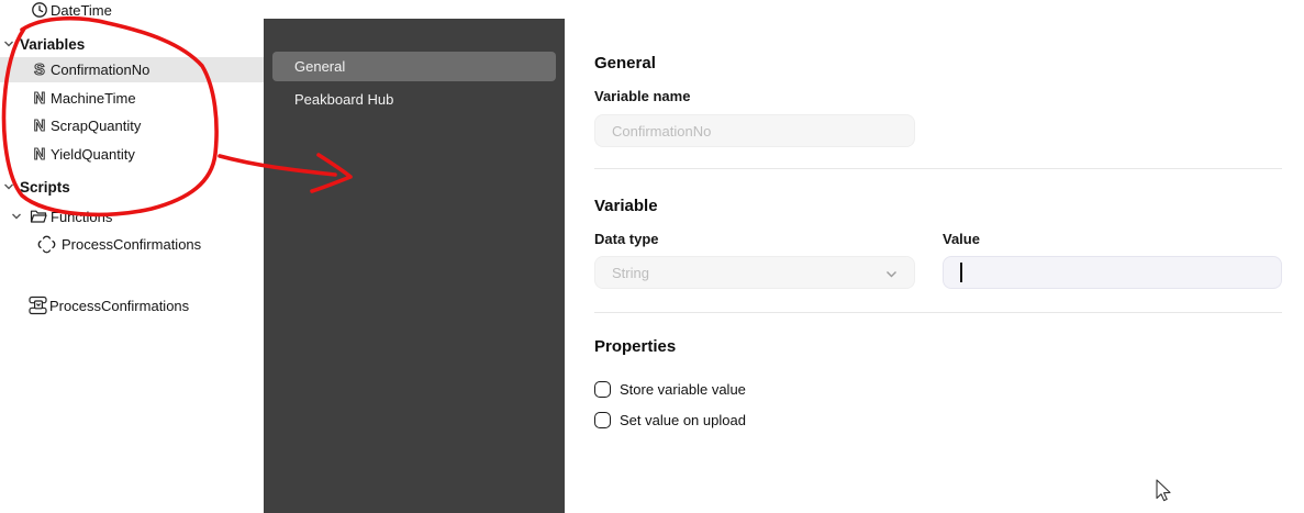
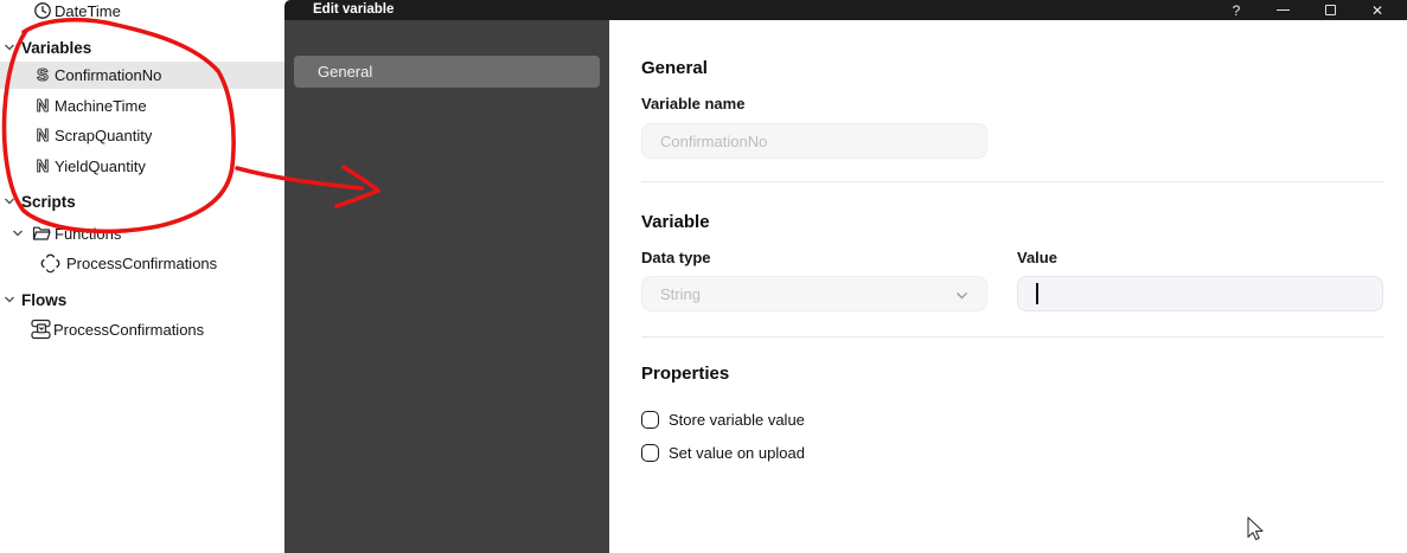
  DateTime
  Variables
  S
  ConfirmationNo
  N
  MachineTime
  N
  ScrapQuantity
  N
  YieldQuantity
  Scripts
  ProcessConfirmations
+ Flows
  ProcessConfirmations
+ Edit variable
+ ?
+ ✕
  General
- Peakboard Hub
  General
  Variable name
  ConfirmationNo
  Variable
  Data type
  String
  Value
  Properties
  Store variable value
  Set value on upload
